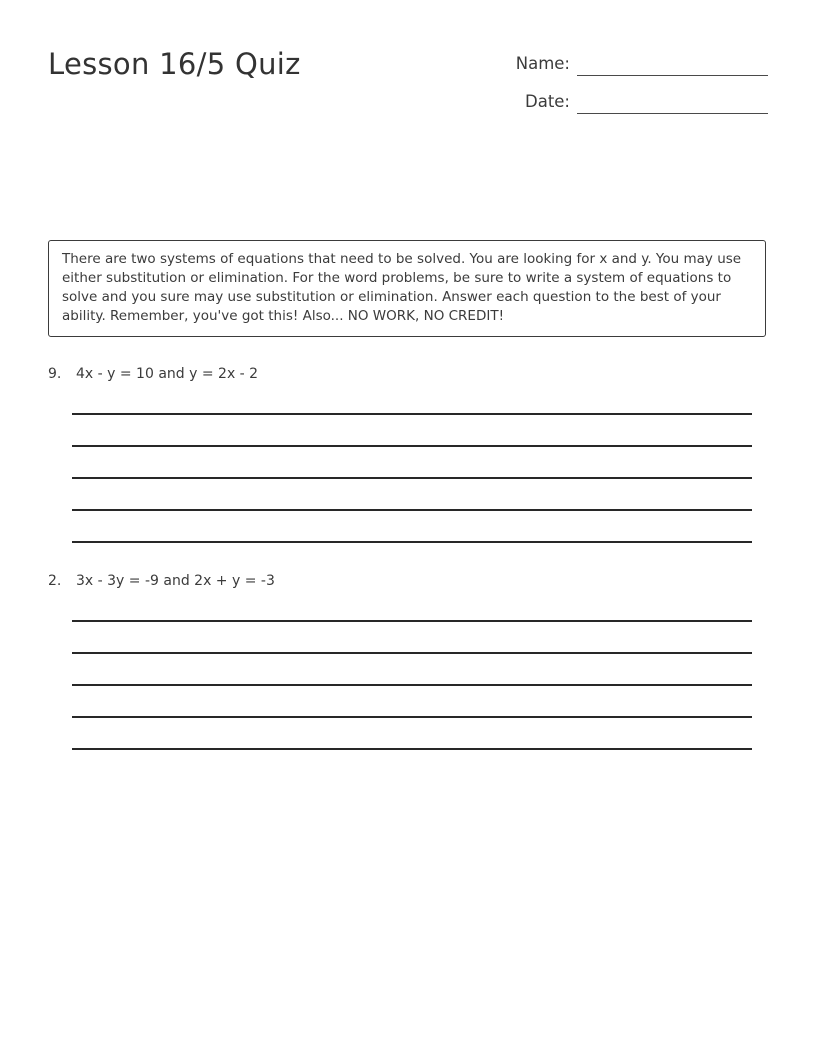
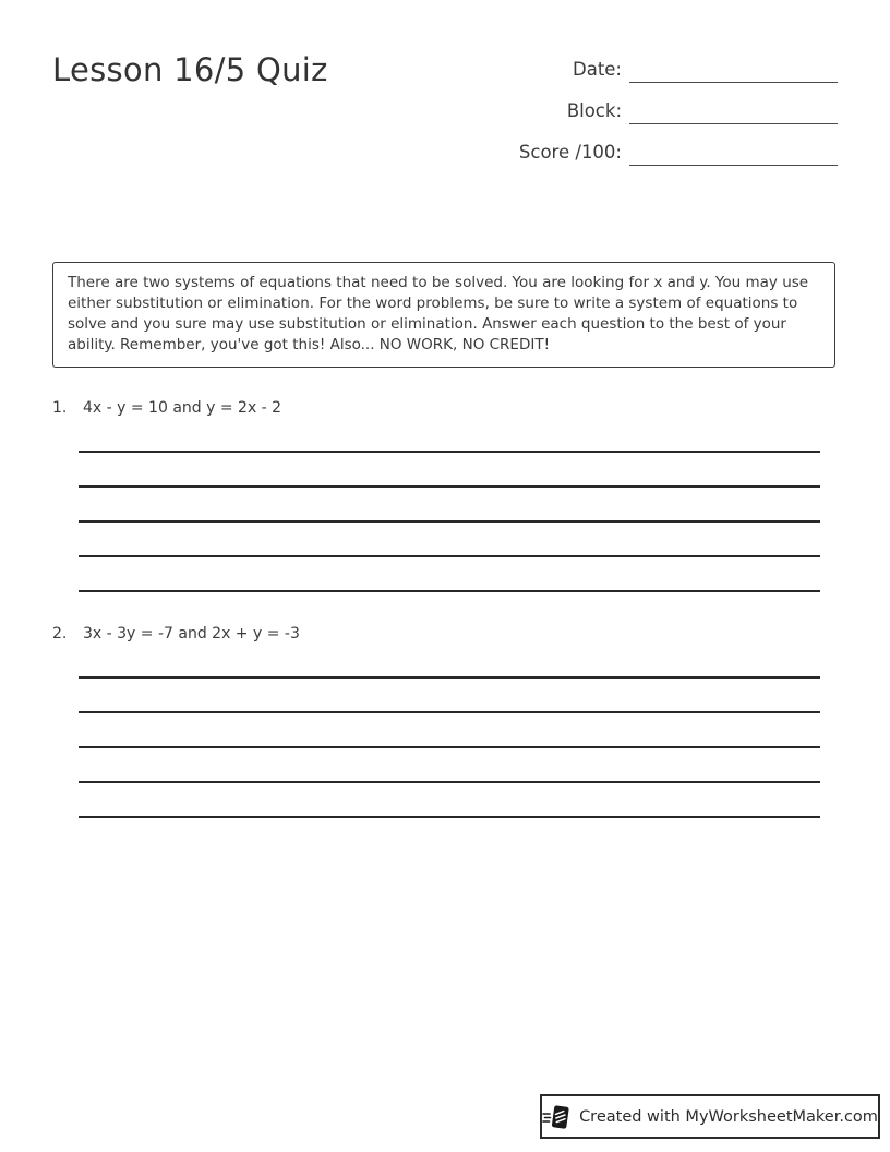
  Lesson 16/5 Quiz
- Name:
  Date:
+ Block:
+ Score /100:
  There are two systems of equations that need to be solved. You are looking for x and y. You may use either substitution or elimination. For the word problems, be sure to write a system of equations to solve and you sure may use substitution or elimination. Answer each question to the best of your ability. Remember, you've got this! Also... NO WORK, NO CREDIT!
- 9.
+ 1.
  4x - y = 10 and y = 2x - 2
  2.
- 3x - 3y = -9 and 2x + y = -3
+ 3x - 3y = -7 and 2x + y = -3
+ Created with MyWorksheetMaker.com
